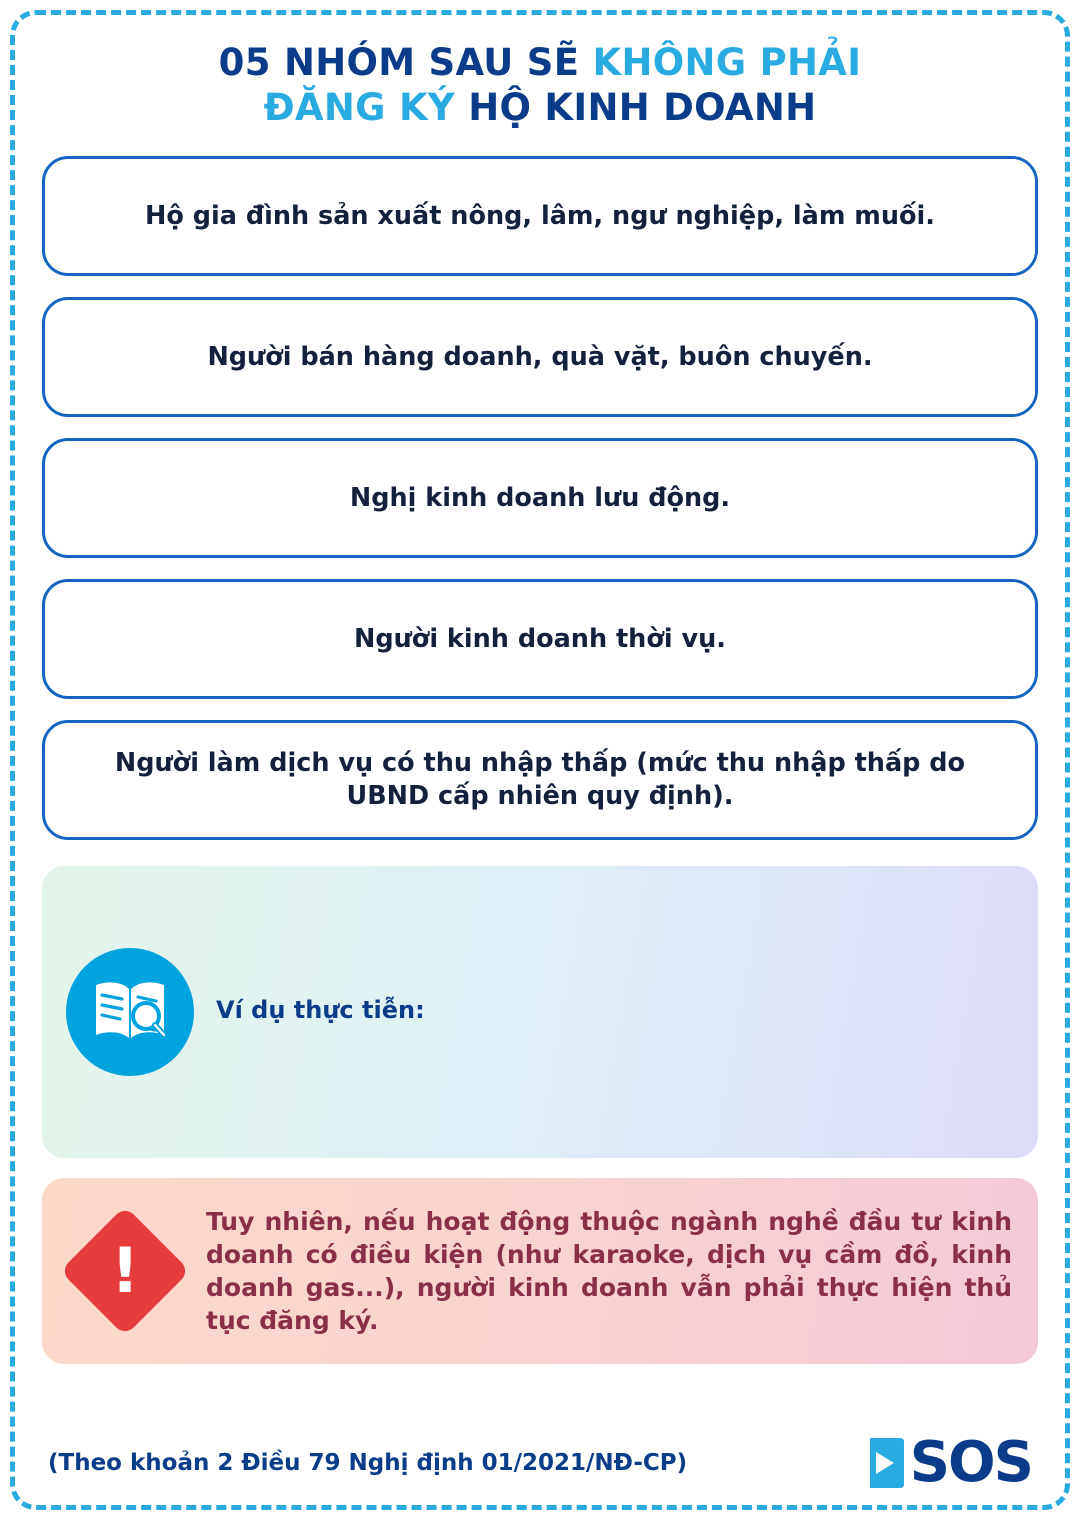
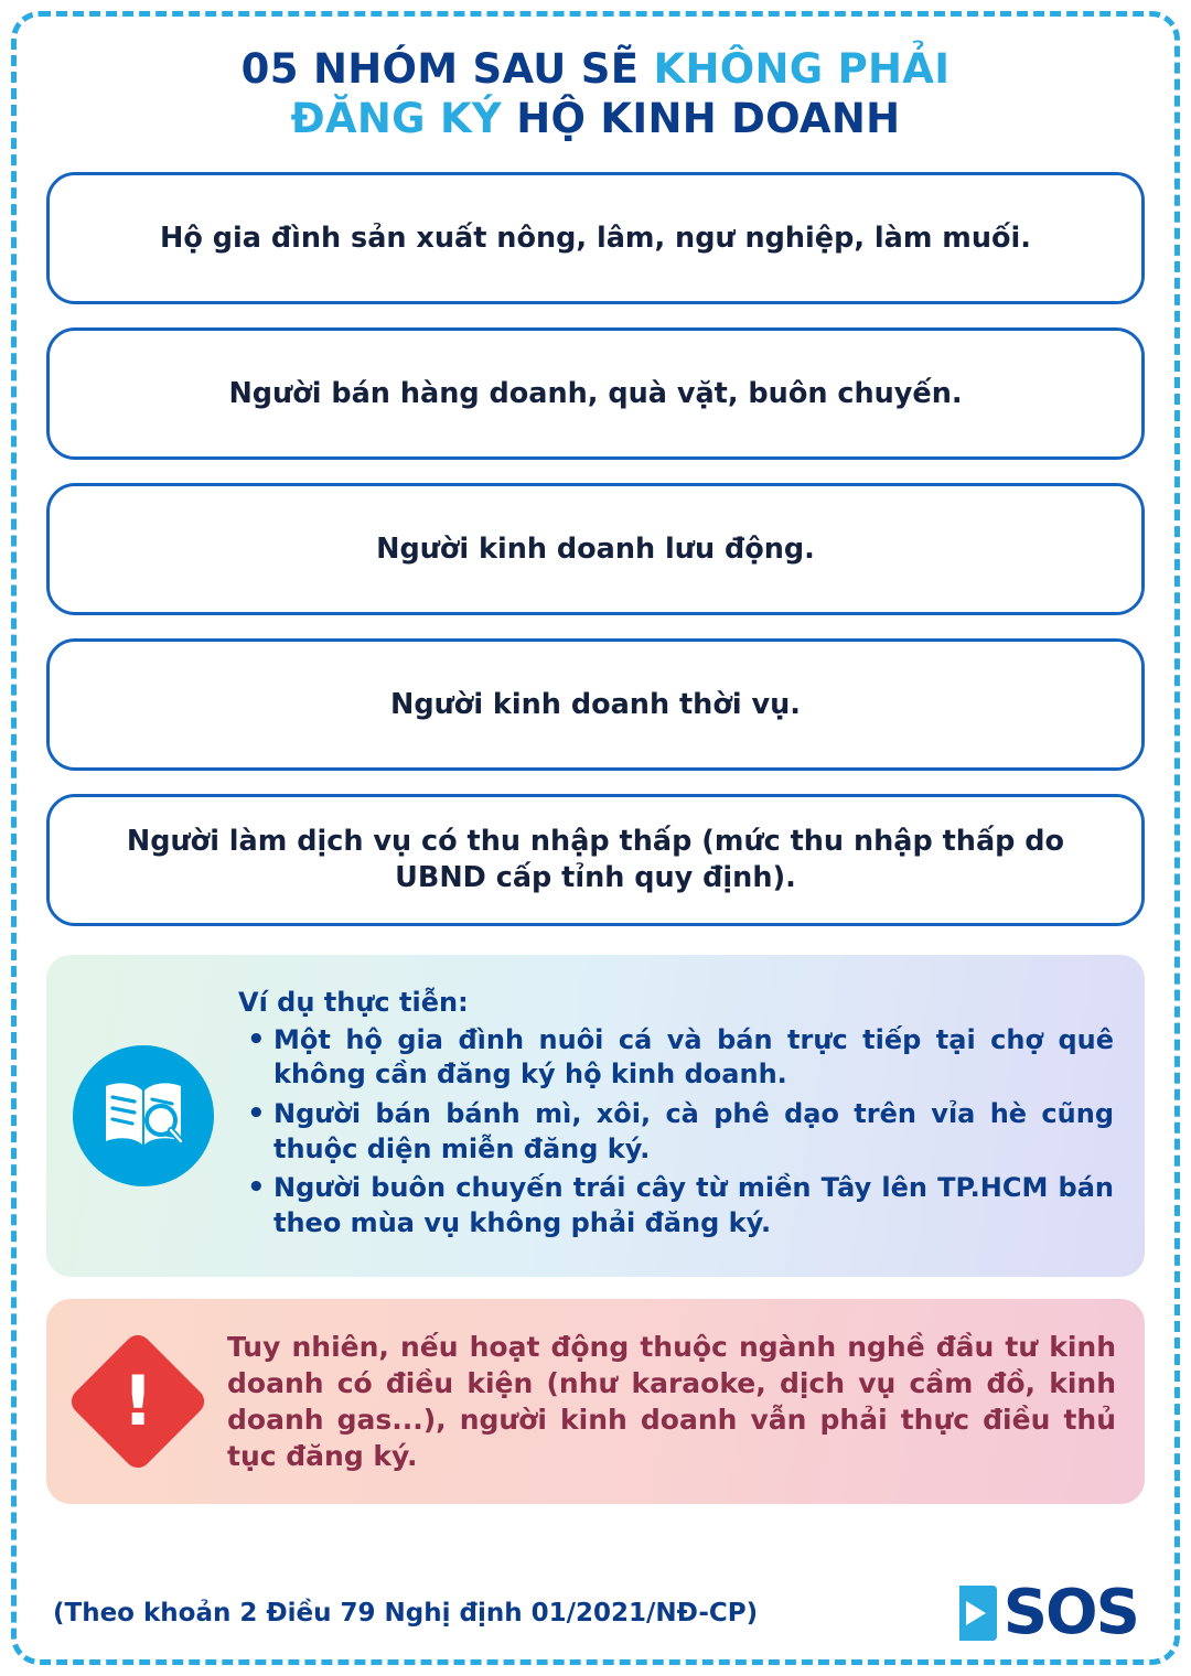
  05 NHÓM SAU SẼ KHÔNG PHẢI
  ĐĂNG KÝ HỘ KINH DOANH
  Hộ gia đình sản xuất nông, lâm, ngư nghiệp, làm muối.
  Người bán hàng doanh, quà vặt, buôn chuyến.
- Nghị kinh doanh lưu động.
+ Người kinh doanh lưu động.
  Người kinh doanh thời vụ.
- Người làm dịch vụ có thu nhập thấp (mức thu nhập thấp do UBND cấp nhiên quy định).
+ Người làm dịch vụ có thu nhập thấp (mức thu nhập thấp do UBND cấp tỉnh quy định).
  Ví dụ thực tiễn:
+ Một hộ gia đình nuôi cá và bán trực tiếp tại chợ quê không cần đăng ký hộ kinh doanh.
+ Người bán bánh mì, xôi, cà phê dạo trên vỉa hè cũng thuộc diện miễn đăng ký.
+ Người buôn chuyến trái cây từ miền Tây lên TP.HCM bán theo mùa vụ không phải đăng ký.
- Tuy nhiên, nếu hoạt động thuộc ngành nghề đầu tư kinh doanh có điều kiện (như karaoke, dịch vụ cầm đồ, kinh doanh gas...), người kinh doanh vẫn phải thực hiện thủ tục đăng ký.
+ Tuy nhiên, nếu hoạt động thuộc ngành nghề đầu tư kinh doanh có điều kiện (như karaoke, dịch vụ cầm đồ, kinh doanh gas...), người kinh doanh vẫn phải thực điều thủ tục đăng ký.
  (Theo khoản 2 Điều 79 Nghị định 01/2021/NĐ-CP)
  SOS
